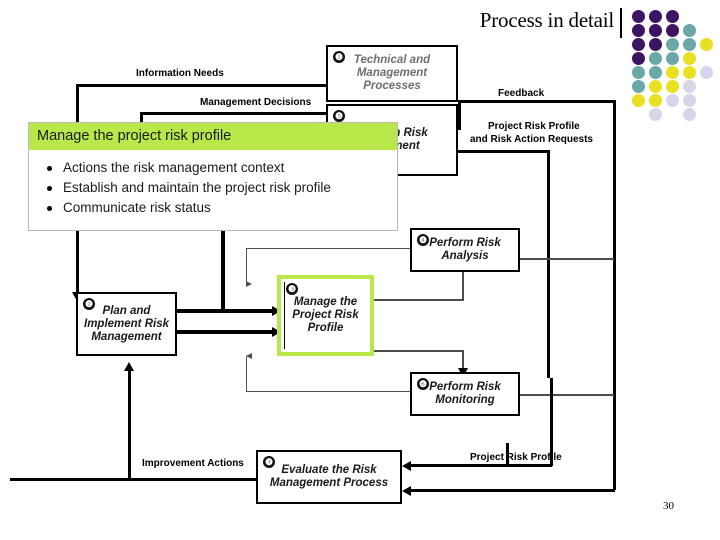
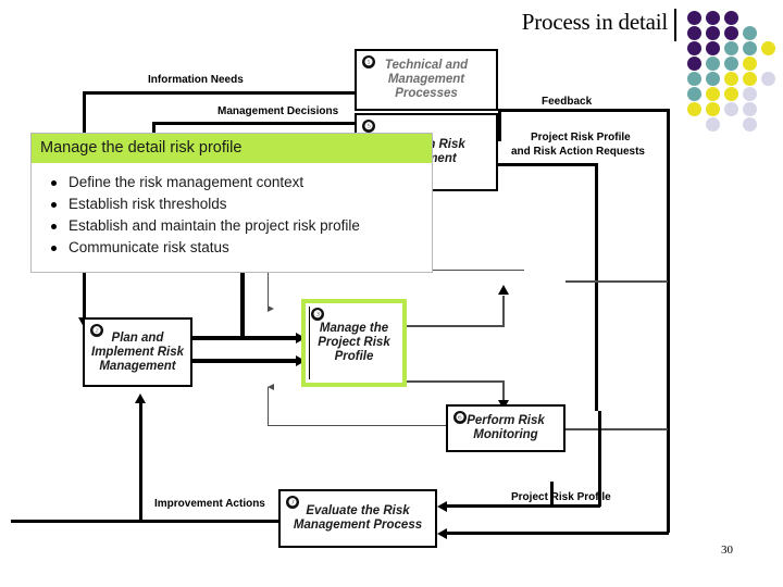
  Information Needs
  Management Decisions
  Feedback
  Project Risk Profile
  and Risk Action Requests
  Improvement Actions
  Project Risk Profile
  ❶
  Technical and Management Processes
  ❺
  ❷
  Plan and Implement Risk Management
  ❸
  Manage the Project Risk Profile
- ❹
- Perform Risk Analysis
  ❻
  Perform Risk Monitoring
  ❼
  Evaluate the Risk Management Process
  Process in detail
- Manage the project risk profile
+ Manage the detail risk profile
- Actions the risk management context
+ Define the risk management context
+ Establish risk thresholds
  Establish and maintain the project risk profile
  Communicate risk status
  30
